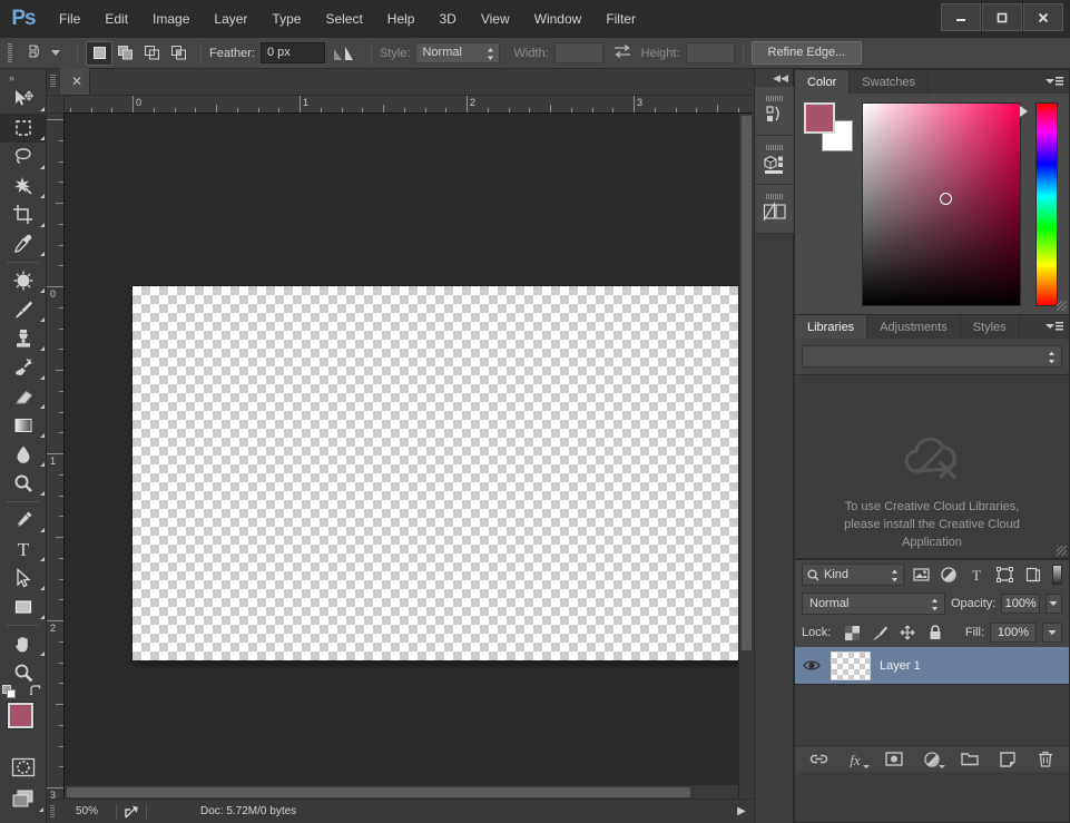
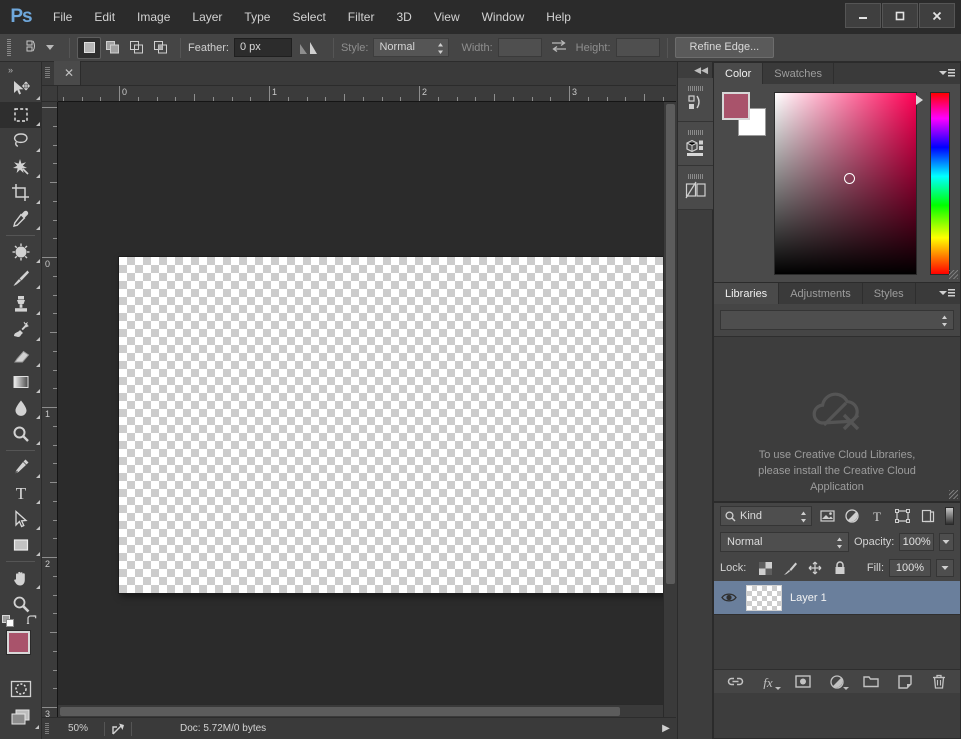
  Ps
  File
  Edit
  Image
  Layer
  Type
  Select
- Help
+ Filter
  3D
  View
  Window
- Filter
+ Help
  Feather:
  0 px
  Style:
  Normal
  Width:
  Height:
  Refine Edge...
  »
  T
  ✕
  0
  1
  2
  3
  0
  1
  2
  3
  50%
  Doc: 5.72M/0 bytes
  ▶
  ◀◀
  Color
  Swatches
  Libraries
  Adjustments
  Styles
  To use Creative Cloud Libraries,
  please install the Creative Cloud
  Application
  Kind
  T
  Normal
  Opacity:
  100%
  Lock:
  Fill:
  100%
  Layer 1
  fx
